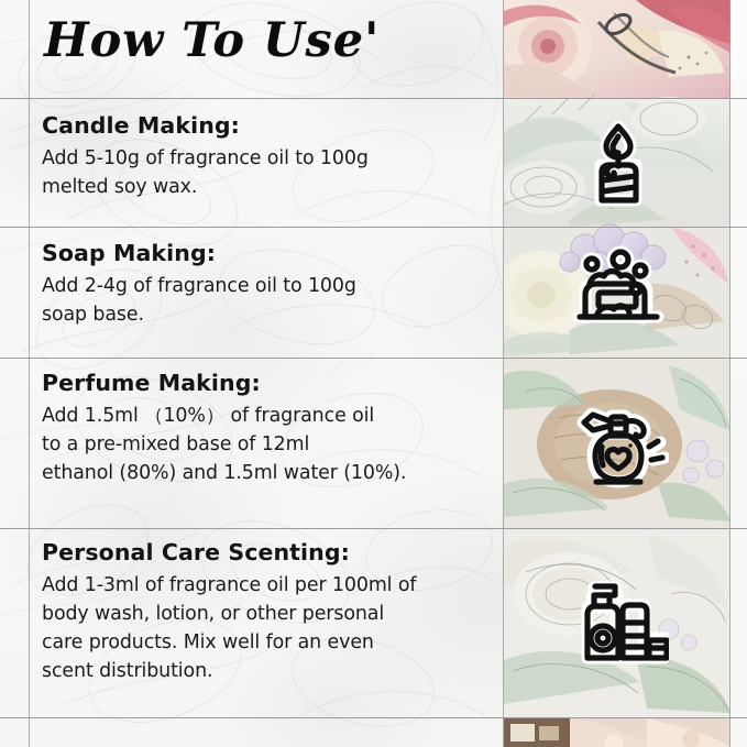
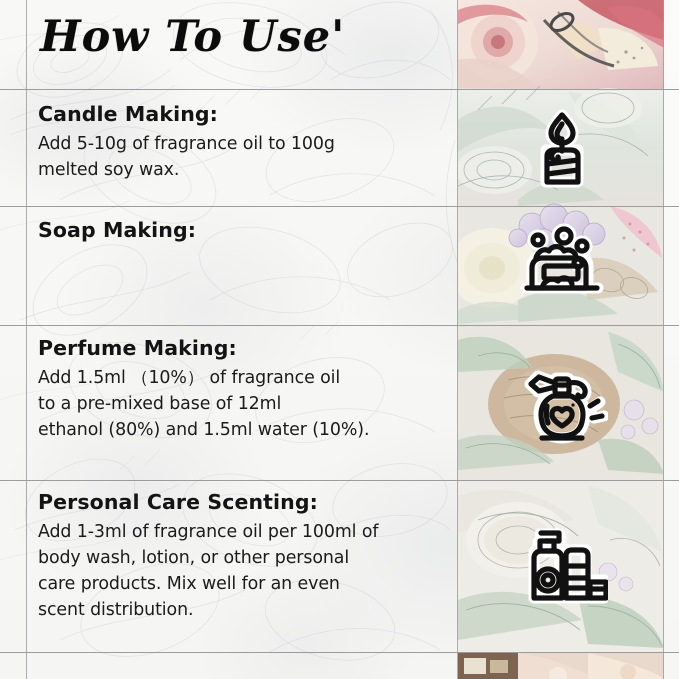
  How To Use'
  Candle Making:
  Add 5-10g of fragrance oil to 100g
  melted soy wax.
  Soap Making:
- Add 2-4g of fragrance oil to 100g
- soap base.
  Perfume Making:
  Add 1.5ml （10%） of fragrance oil
  to a pre-mixed base of 12ml
  ethanol (80%) and 1.5ml water (10%).
  Personal Care Scenting:
  Add 1-3ml of fragrance oil per 100ml of
  body wash, lotion, or other personal
  care products. Mix well for an even
  scent distribution.
